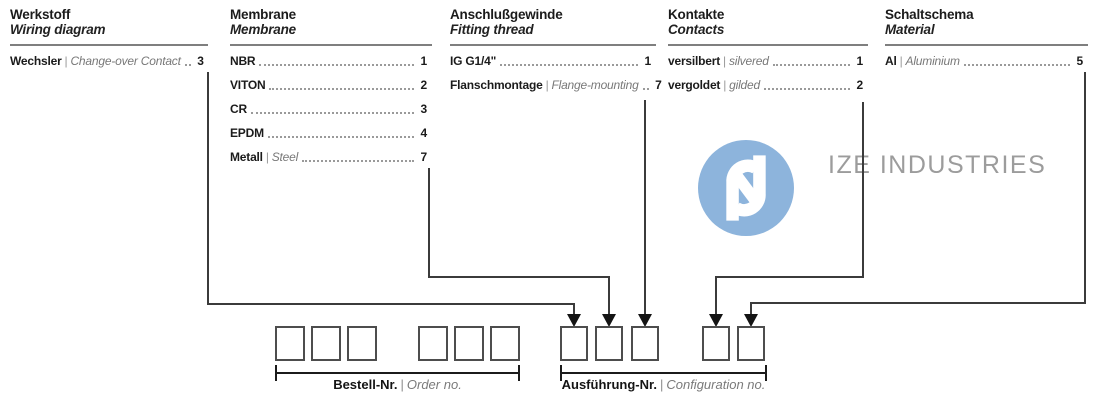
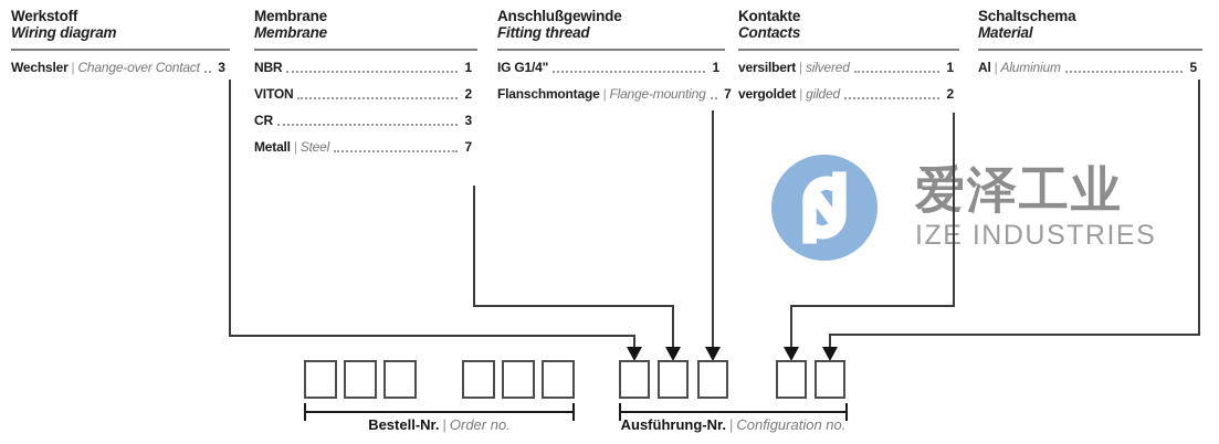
+ 爱泽工业
  IZ INDUSTRIES
  Werkstoff
  Wiring diagram
  Wechsler
  |
  Change-over Contact
  3
  Membrane
  Membrane
  NBR
  1
  VITON
  2
  CR
  3
- EPDM
- 4
  Metall
  |
  Steel
  7
  Anschlußgewinde
  Fitting thread
  IG G1/4"
  1
  Flanschmontage
  |
  Flange-mounting
  7
  Kontakte
  Contacts
  versilbert
  |
  silvered
  1
  vergoldet
  |
  gilded
  2
  Schaltschema
  Material
  Al
  |
  Aluminium
  5
  Bestell-Nr. | Order no.
  Ausführung-Nr. | Configuration no.
